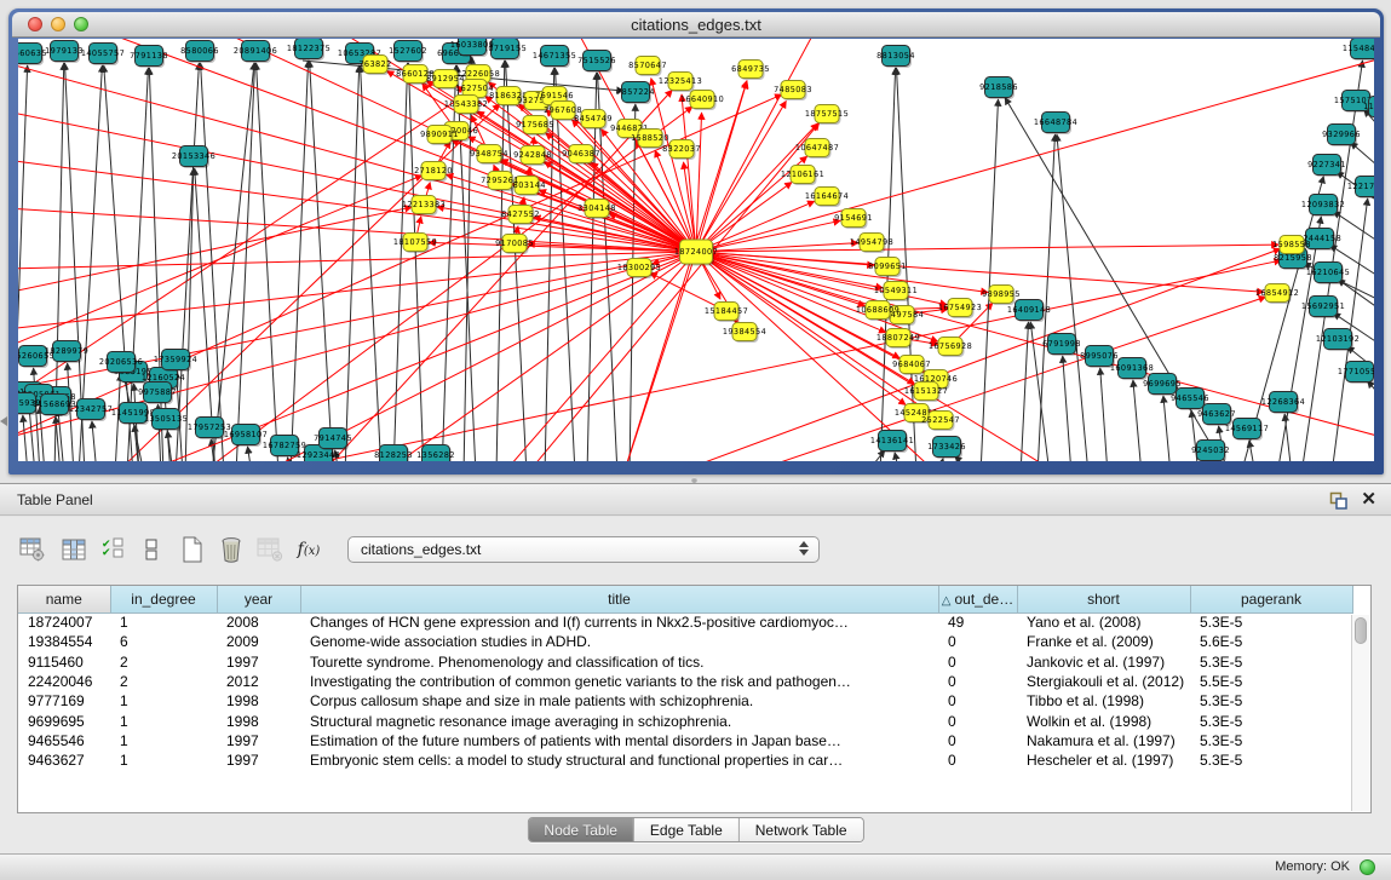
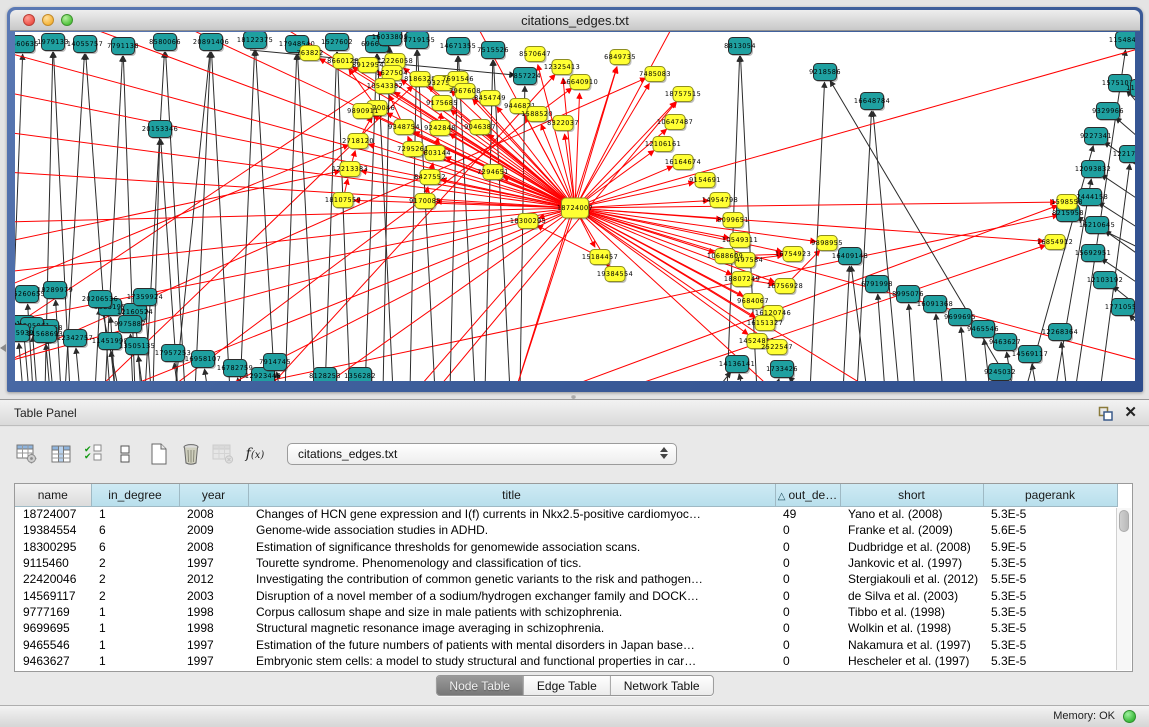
  citations_edges.txt
  60635
  1979133
  14055757
  7791138
  8580066
  20891406
  18122375
- 10653287
+ 17948540
  1527602
  0719155
  14671355
  7515526
  16033809
  7857224
  8813054
  9218586
  16648784
  5260655
  18289979
  12160524
  20206536
  17359924
  9975887
  11568693
  12342757
  1145199
  13505135
  17957253
  16958107
  16782759
  12923448
  8128253
  1356282
  7914745
  14136141
  1733426
  16409148
  6791998
  8995076
  16091368
  9699695
  9465546
  9463627
  14569117
  9245032
  12268364
  157510
  9329966
  9227341
  12093832
  2444158
  8215958
  16210645
  15692951
  12103192
  1771055
  115484
  1598558
  16854912
  763822
  8660128
  8912954
  12226058
  1627504
  10543382
  818632
  93275
  7691546
  2967608
  9175685
  8454749
  944682
  9890911
  2718120
  12213383
  803144
  8427552
  18107559
  9170085
  1588520
  8322037
  12325413
  16640910
  7295261
  18300295
  6849735
  7485083
  18757515
  10647487
  12106161
  16164674
  9154691
  14954798
  8099651
  10549311
  497584
  15184457
  19384554
  10688609
  18807249
  9684067
  16120746
  16151327
  145248
  2522547
  16754923
  16756928
  9898955
  8570647
- 3304148
+ 7294651
  18724007
  Table Panel
  ✕
  ✔
  ✔
  f(x)
  citations_edges.txt
  name	in_degree	year	title	△ out_de…	short	pagerank
  18724007	1	2008	Changes of HCN gene expression and I(f) currents in Nkx2.5-positive cardiomyoc…	49	Yano et al. (2008)	5.3E-5
  19384554	6	2009	Genome-wide association studies in ADHD.	0	Franke et al. (2009)	5.6E-5
+ 18300295	6	2008	Estimation of significance thresholds for genomewide association scans.	0	Dudbridge et al. (2008)	5.9E-5
  9115460	2	1997	Tourette syndrome. Phenomenology and classification of tics.	0	Jankovic et al. (1997)	5.3E-5
  22420046	2	2012	Investigating the contribution of common genetic variants to the risk and pathogen…	0	Stergiakouli et al. (2012)	5.5E-5
+ 14569117	2	2003	Disruption of a novel member of a sodium/hydrogen exchanger family and DOCK…	0	de Silva et al. (2003)	5.3E-5
  9777169	1	1998	Corpus callosum shape and size in male patients with schizophrenia.	0	Tibbo et al. (1998)	5.3E-5
  9699695	1	1998	Structural magnetic resonance image averaging in schizophrenia.	0	Wolkin et al. (1998)	5.3E-5
  9465546	1	1997	Estimation of the future numbers of patients with mental disorders in Japan base…	0	Nakamura et al. (1997)	5.3E-5
  9463627	1	1997	Embryonic stem cells: a model to study structural and functional properties in car…	0	Hescheler et al. (1997)	5.3E-5
  Node Table
  Edge Table
  Network Table
  Memory: OK
